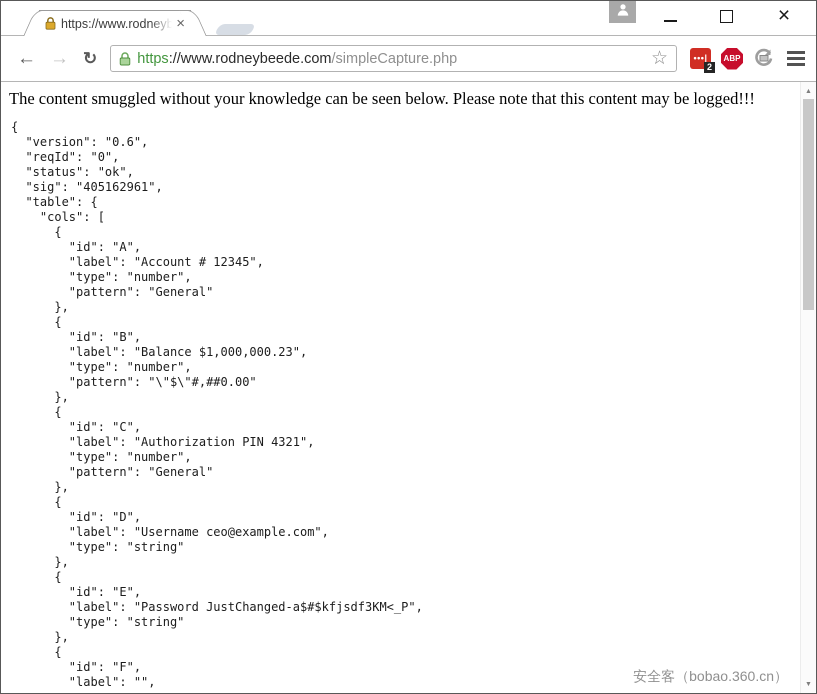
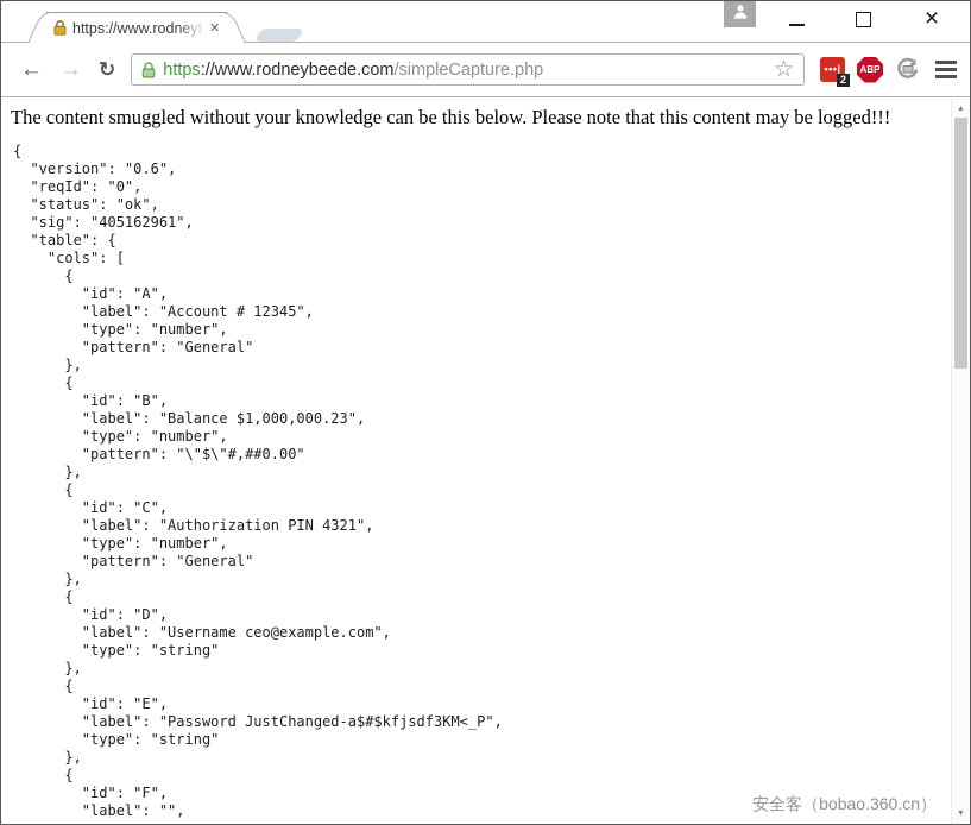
  https://www.rod
  ×
  ×
  ←
  →
  ↻
  https://www.rodneybeede.com/simpleCapture.php
  ☆
  •••|
  2
  ABP
- The content smuggled without your knowledge can be seen below. Please note that this content may be logged!!!
+ The content smuggled without your knowledge can be this below. Please note that this content may be logged!!!
  {
  "version": "0.6",
  "reqId": "0",
  "status": "ok",
  "sig": "405162961",
  "table": {
  "cols": [
  {
  "id": "A",
  "label": "Account # 12345",
  "type": "number",
  "pattern": "General"
  },
  {
  "id": "B",
  "label": "Balance $1,000,000.23",
  "type": "number",
  "pattern": "\"$\"#,##0.00"
  },
  {
  "id": "C",
  "label": "Authorization PIN 4321",
  "type": "number",
  "pattern": "General"
  },
  {
  "id": "D",
  "label": "Username ceo@example.com",
  "type": "string"
  },
  {
  "id": "E",
  "label": "Password JustChanged-a$#$kfjsdf3KM<_P",
  "type": "string"
  },
  {
  "id": "F",
  "label": "",
  安全客（bobao.360.cn）
